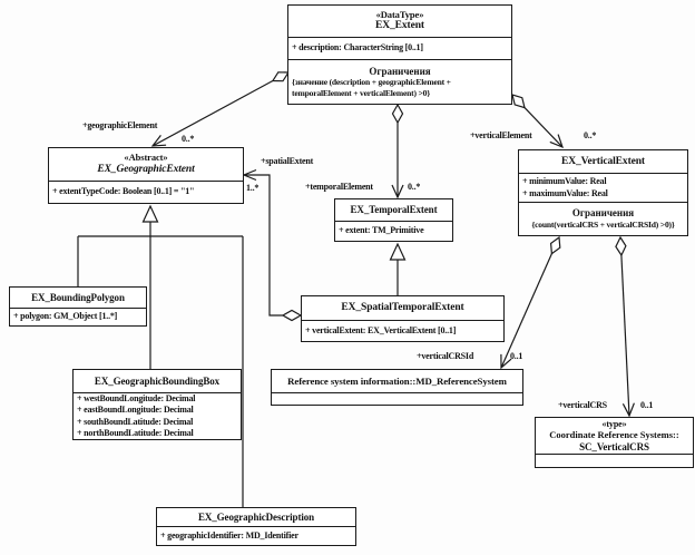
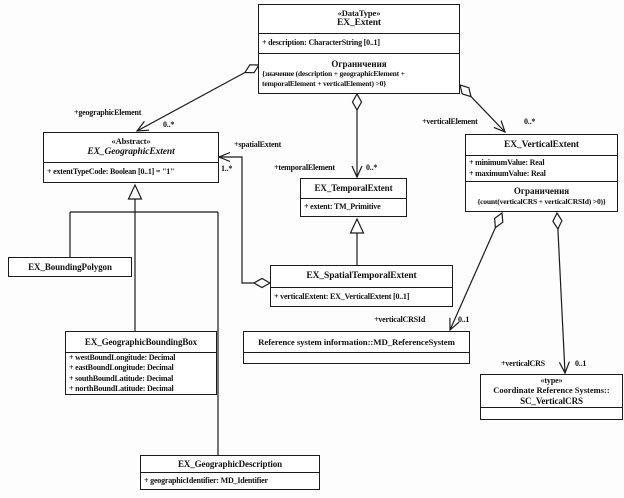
  «DataType»
  EX_Extent
  + description: CharacterString [0..1]
  Ограничения
  {значение (description + geographicElement + temporalElement + verticalElement) >0}
  «Abstract»
  EX_GeographicExtent
  + extentTypeCode: Boolean [0..1] = "1"
  EX_VerticalExtent
  + minimumValue: Real
  + maximumValue: Real
  Ограничения
  {count(verticalCRS + verticalCRSId) >0)}
  EX_TemporalExtent
  + extent: TM_Primitive
  EX_SpatialTemporalExtent
  + verticalExtent: EX_VerticalExtent [0..1]
  EX_BoundingPolygon
- + polygon: GM_Object [1..*]
  EX_GeographicBoundingBox
  + westBoundLongitude: Decimal
  + eastBoundLongitude: Decimal
  + southBoundLatitude: Decimal
  + northBoundLatitude: Decimal
  EX_GeographicDescription
  + geographicIdentifier: MD_Identifier
  Reference system information::MD_ReferenceSystem
  «type»
  Coordinate Reference Systems::
  SC_VerticalCRS
  +geographicElement
  0..*
  +spatialExtent
  1..*
  +temporalElement
  0..*
  +verticalElement
  0..*
  +verticalCRSId
  0..1
  +verticalCRS
  0..1
